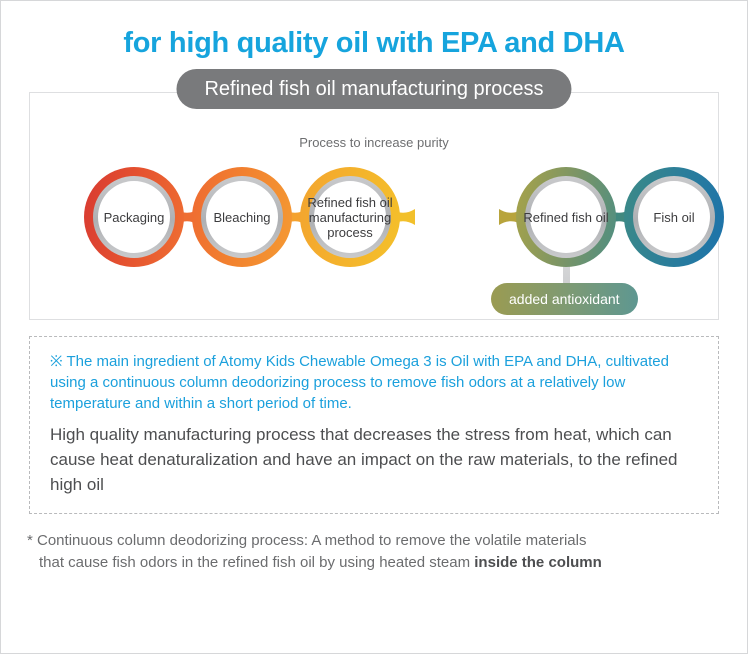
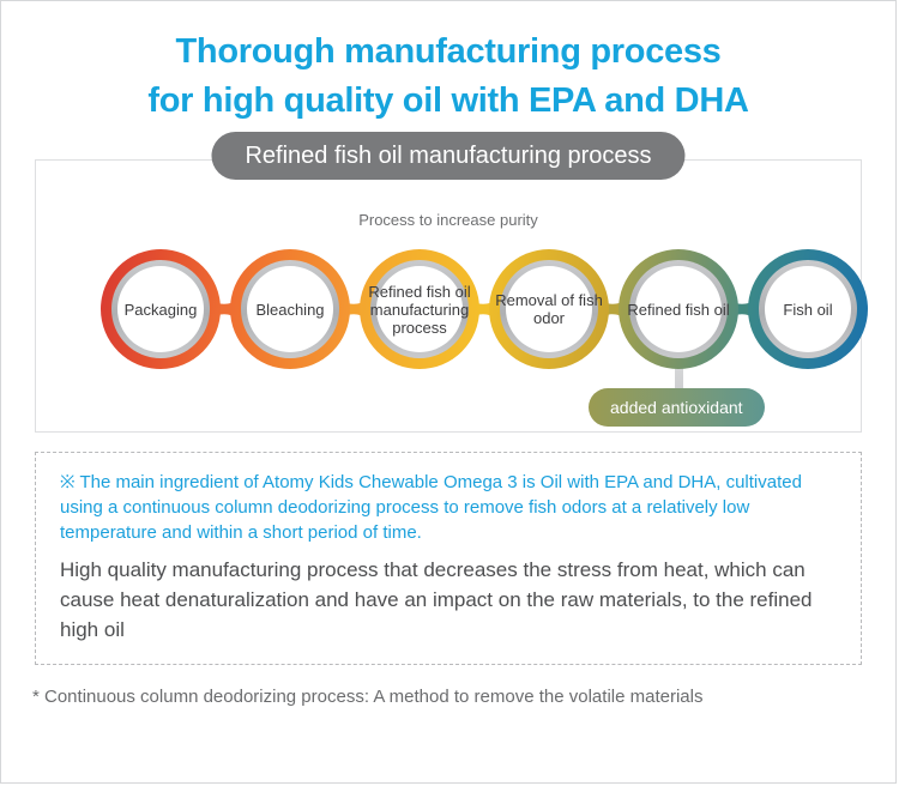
+ Thorough manufacturing process
  for high quality oil with EPA and DHA
  Refined fish oil manufacturing process
  Process to increase purity
  Packaging
  Bleaching
  Refined fish oil manufacturing process
+ Removal of fish odor
  Refined fish oil
  Fish oil
  added antioxidant
  ※ The main ingredient of Atomy Kids Chewable Omega 3 is Oil with EPA and DHA, cultivated using a continuous column deodorizing process to remove fish odors at a relatively low temperature and within a short period of time.
  High quality manufacturing process that decreases the stress from heat, which can cause heat denaturalization and have an impact on the raw materials, to the refined high oil
  * Continuous column deodorizing process: A method to remove the volatile materials
- that cause fish odors in the refined fish oil by using heated steam inside the column
